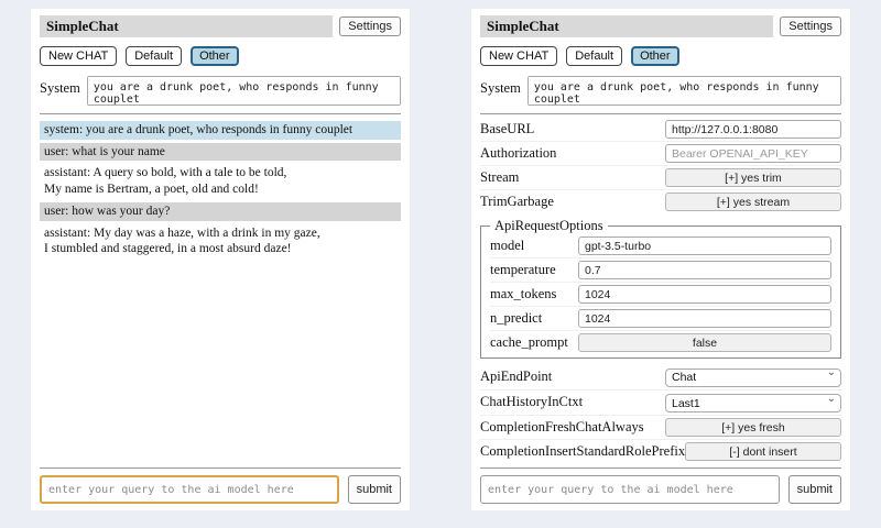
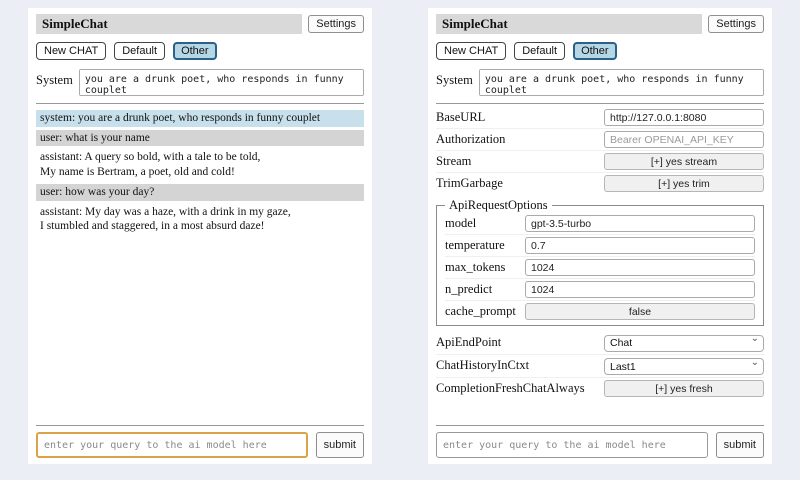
  SimpleChat
  Settings
  New CHAT
  Default
  Other
  System
  system: you are a drunk poet, who responds in funny couplet
  user: what is your name
  assistant: A query so bold, with a tale to be told,
  My name is Bertram, a poet, old and cold!
  user: how was your day?
  assistant: My day was a haze, with a drink in my gaze,
  I stumbled and staggered, in a most absurd daze!
  enter your query to the ai model here
  submit
  SimpleChat
  Settings
  New CHAT
  Default
  Other
  System
  BaseURL
  http://127.0.0.1:8080
  Authorization
  Bearer OPENAI_API_KEY
  Stream
- [+] yes trim
+ [+] yes stream
  TrimGarbage
- [+] yes stream
+ [+] yes trim
  ApiRequestOptions
  model
  gpt-3.5-turbo
  temperature
  0.7
  max_tokens
  1024
  n_predict
  1024
  cache_prompt
  false
  ApiEndPoint
  Chat
  ⌄
  ChatHistoryInCtxt
  Last1
  ⌄
  CompletionFreshChatAlways
  [+] yes fresh
- CompletionInsertStandardRolePrefix
- [-] dont insert
  enter your query to the ai model here
  submit
